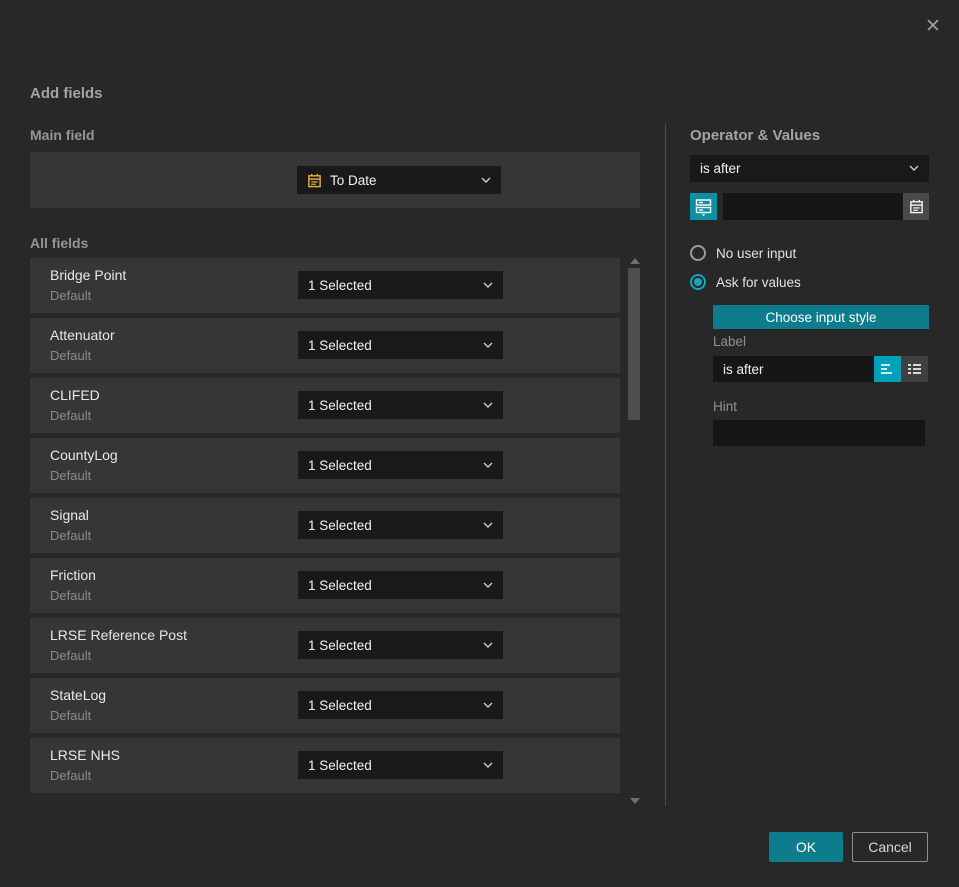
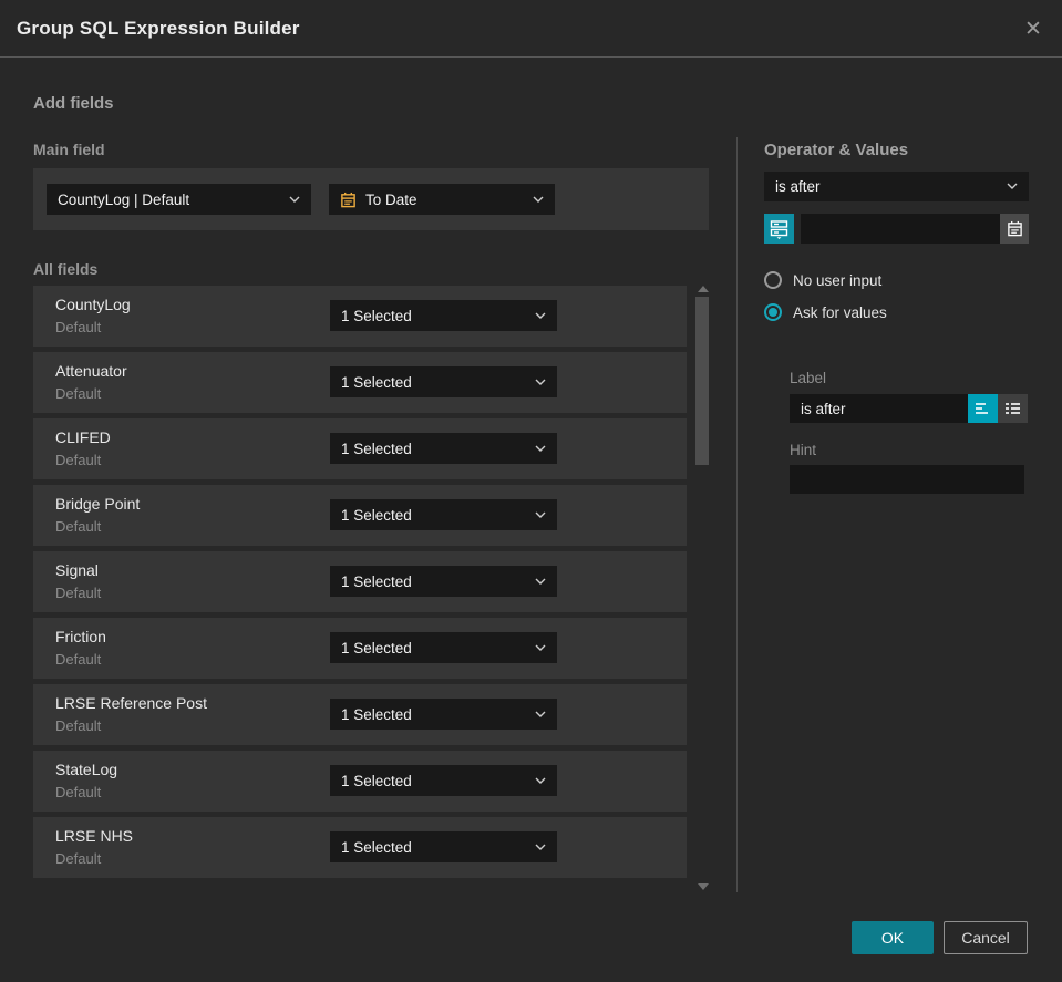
+ Group SQL Expression Builder
  ✕
  Add fields
  Main field
+ CountyLog | Default
  To Date
  All fields
- Bridge Point
+ CountyLog
  Default
  1 Selected
  Attenuator
  Default
  1 Selected
  CLIFED
  Default
  1 Selected
- CountyLog
+ Bridge Point
  Default
  1 Selected
  Signal
  Default
  1 Selected
  Friction
  Default
  1 Selected
  LRSE Reference Post
  Default
  1 Selected
  StateLog
  Default
  1 Selected
  LRSE NHS
  Default
  1 Selected
  Operator & Values
  is after
  No user input
  Ask for values
- Choose input style
  Label
  is after
  Hint
  OK
  Cancel
